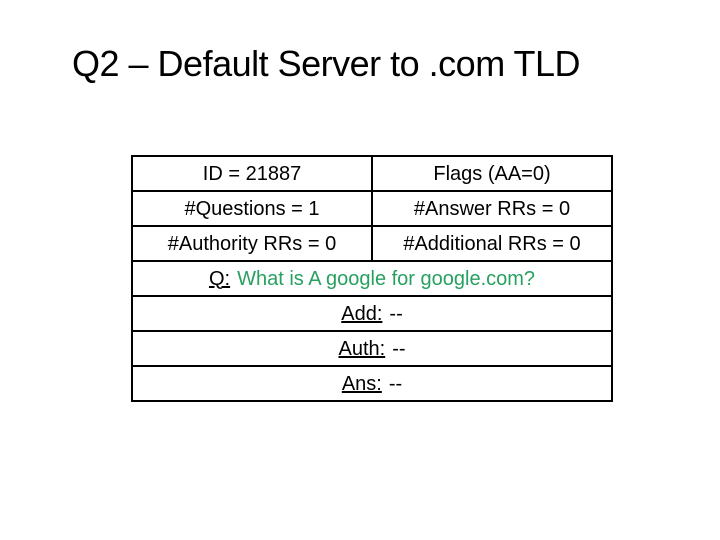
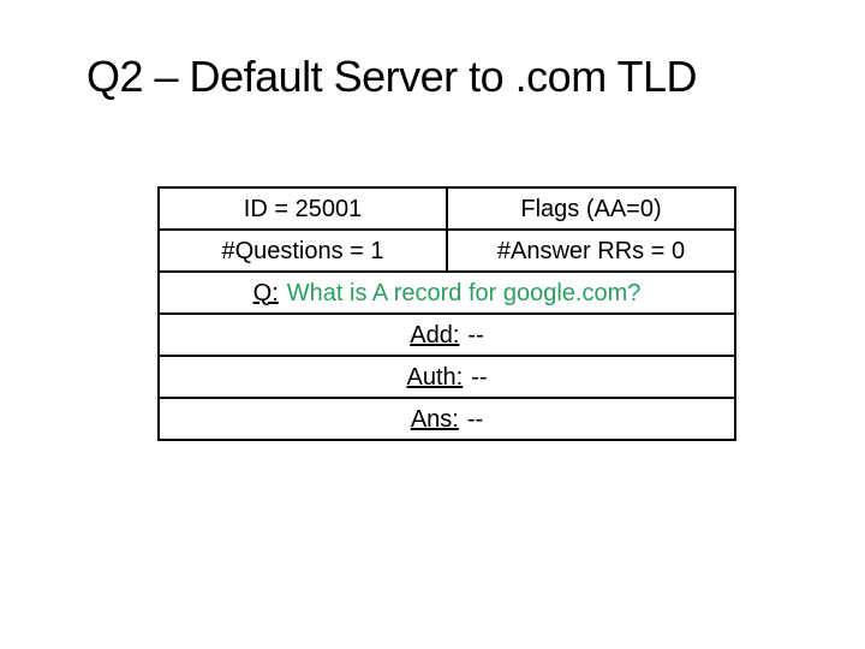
  Q2 – Default Server to .com TLD
- ID = 21887	Flags (AA=0)
+ ID = 25001	Flags (AA=0)
  #Questions = 1	#Answer RRs = 0
- #Authority RRs = 0	#Additional RRs = 0
- Q: What is A google for google.com?
+ Q: What is A record for google.com?
  Add: --
  Auth: --
  Ans: --
